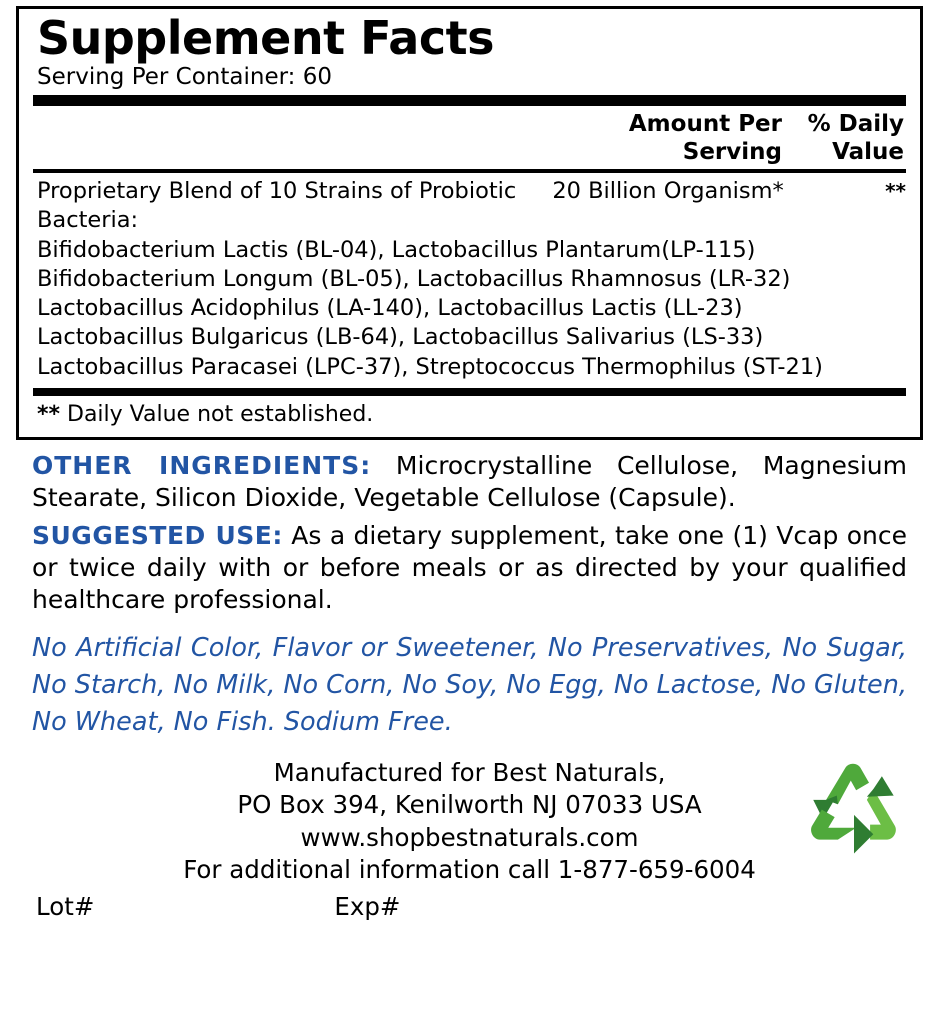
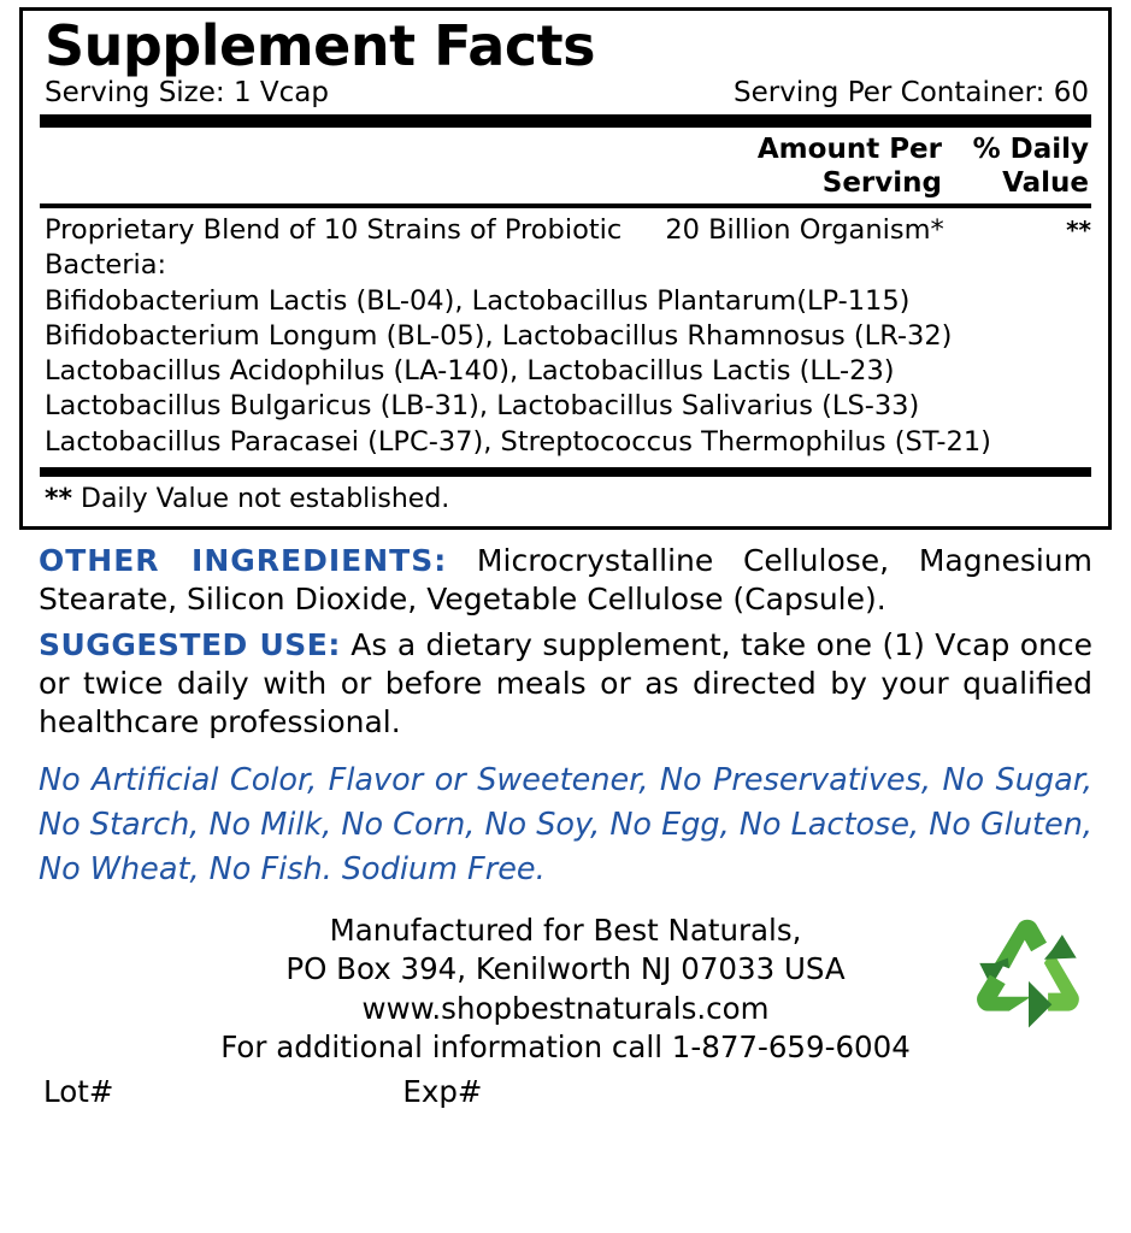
  Supplement Facts
+ Serving Size: 1 Vcap
  Serving Per Container: 60
  Amount Per
  Serving
  % Daily
  Value
  Proprietary Blend of 10 Strains of Probiotic
  20 Billion Organism*
  **
  Bacteria:
  Bifidobacterium Lactis (BL-04), Lactobacillus Plantarum(LP-115)
  Bifidobacterium Longum (BL-05), Lactobacillus Rhamnosus (LR-32)
  Lactobacillus Acidophilus (LA-140), Lactobacillus Lactis (LL-23)
- Lactobacillus Bulgaricus (LB-64), Lactobacillus Salivarius (LS-33)
+ Lactobacillus Bulgaricus (LB-31), Lactobacillus Salivarius (LS-33)
  Lactobacillus Paracasei (LPC-37), Streptococcus Thermophilus (ST-21)
  ** Daily Value not established.
  OTHER INGREDIENTS: Microcrystalline Cellulose, Magnesium Stearate, Silicon Dioxide, Vegetable Cellulose (Capsule).
  SUGGESTED USE: As a dietary supplement, take one (1) Vcap once or twice daily with or before meals or as directed by your qualified healthcare professional.
  No Artificial Color, Flavor or Sweetener, No Preservatives, No Sugar, No Starch, No Milk, No Corn, No Soy, No Egg, No Lactose, No Gluten,
  No Wheat, No Fish. Sodium Free.
  Manufactured for Best Naturals,
  PO Box 394, Kenilworth NJ 07033 USA
  www.shopbestnaturals.com
  For additional information call 1-877-659-6004
  Lot#
  Exp#
